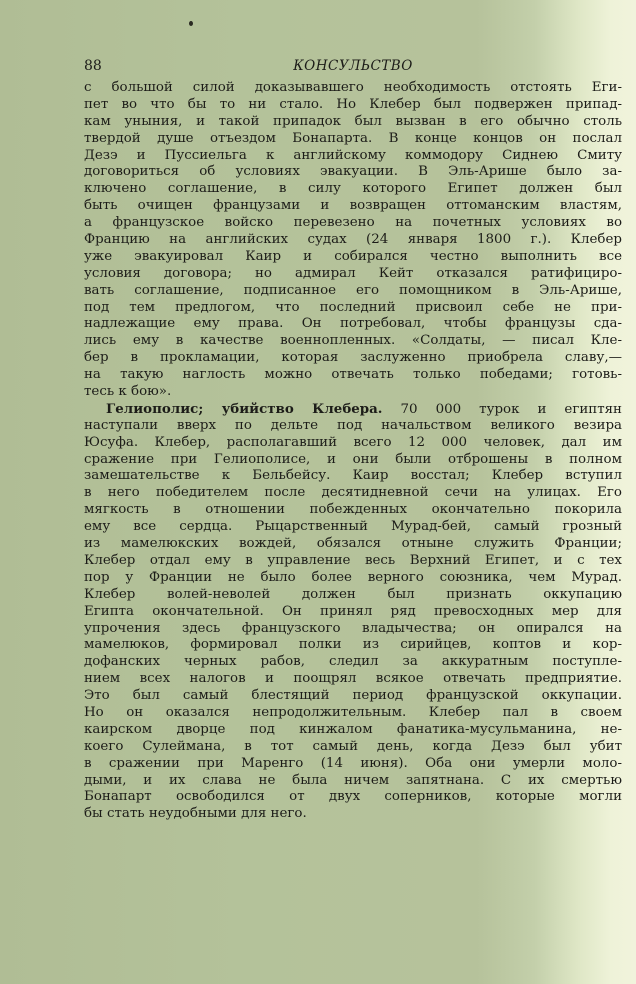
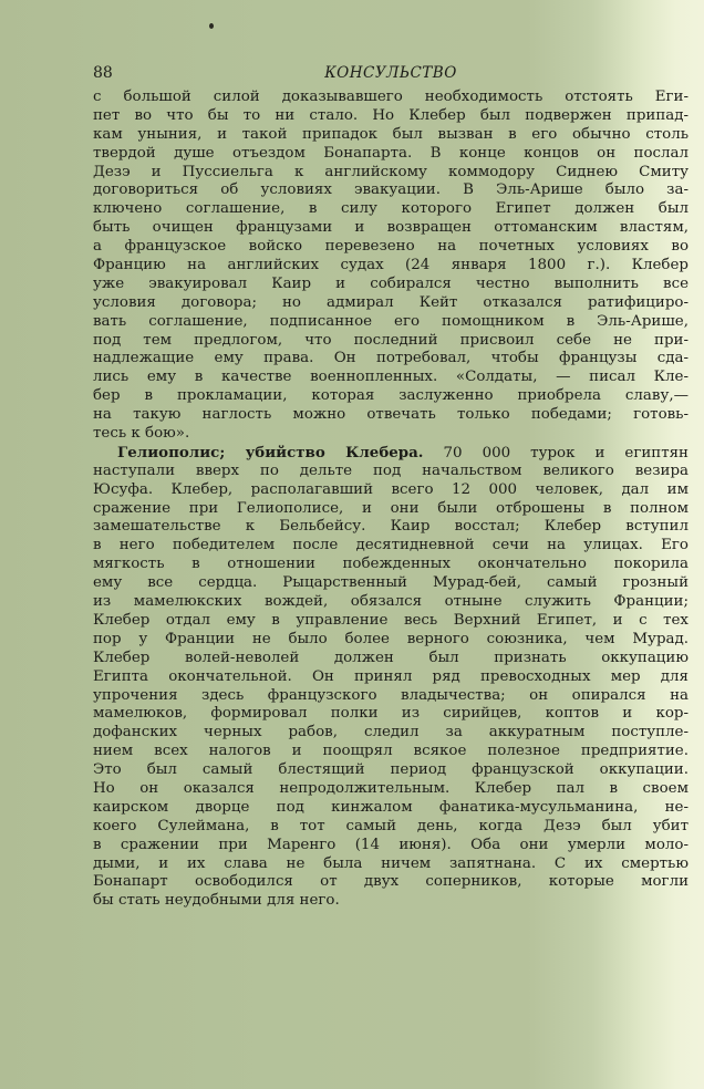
  88
  КОНСУЛЬСТВО
  с большой силой доказывавшего необходимость отстоять Еги-
  пет во что бы то ни стало. Но Клебер был подвержен припад-
  кам уныния, и такой припадок был вызван в его обычно столь
  твердой душе отъездом Бонапарта. В конце концов он послал
  Дезэ и Пуссиельга к английскому коммодору Сиднею Смиту
  договориться об условиях эвакуации. В Эль-Арише было за-
  ключено соглашение, в силу которого Египет должен был
  быть очищен французами и возвращен оттоманским властям,
  а французское войско перевезено на почетных условиях во
  Францию на английских судах (24 января 1800 г.). Клебер
  уже эвакуировал Каир и собирался честно выполнить все
  условия договора; но адмирал Кейт отказался ратифициро-
  вать соглашение, подписанное его помощником в Эль-Арише,
  под тем предлогом, что последний присвоил себе не при-
  надлежащие ему права. Он потребовал, чтобы французы сда-
  лись ему в качестве военнопленных. «Солдаты, — писал Кле-
  бер в прокламации, которая заслуженно приобрела славу,—
  на такую наглость можно отвечать только победами; готовь-
  тесь к бою».
  Гелиополис; убийство Клебера. 70 000 турок и египтян
  наступали вверх по дельте под начальством великого везира
  Юсуфа. Клебер, располагавший всего 12 000 человек, дал им
  сражение при Гелиополисе, и они были отброшены в полном
  замешательстве к Бельбейсу. Каир восстал; Клебер вступил
  в него победителем после десятидневной сечи на улицах. Его
  мягкость в отношении побежденных окончательно покорила
  ему все сердца. Рыцарственный Мурад-бей, самый грозный
  из мамелюкских вождей, обязался отныне служить Франции;
  Клебер отдал ему в управление весь Верхний Египет, и с тех
  пор у Франции не было более верного союзника, чем Мурад.
  Клебер волей-неволей должен был признать оккупацию
  Египта окончательной. Он принял ряд превосходных мер для
  упрочения здесь французского владычества; он опирался на
  мамелюков, формировал полки из сирийцев, коптов и кор-
  дофанских черных рабов, следил за аккуратным поступле-
- нием всех налогов и поощрял всякое отвечать предприятие.
+ нием всех налогов и поощрял всякое полезное предприятие.
  Это был самый блестящий период французской оккупации.
  Но он оказался непродолжительным. Клебер пал в своем
  каирском дворце под кинжалом фанатика-мусульманина, не-
  коего Сулеймана, в тот самый день, когда Дезэ был убит
  в сражении при Маренго (14 июня). Оба они умерли моло-
  дыми, и их слава не была ничем запятнана. С их смертью
  Бонапарт освободился от двух соперников, которые могли
  бы стать неудобными для него.
